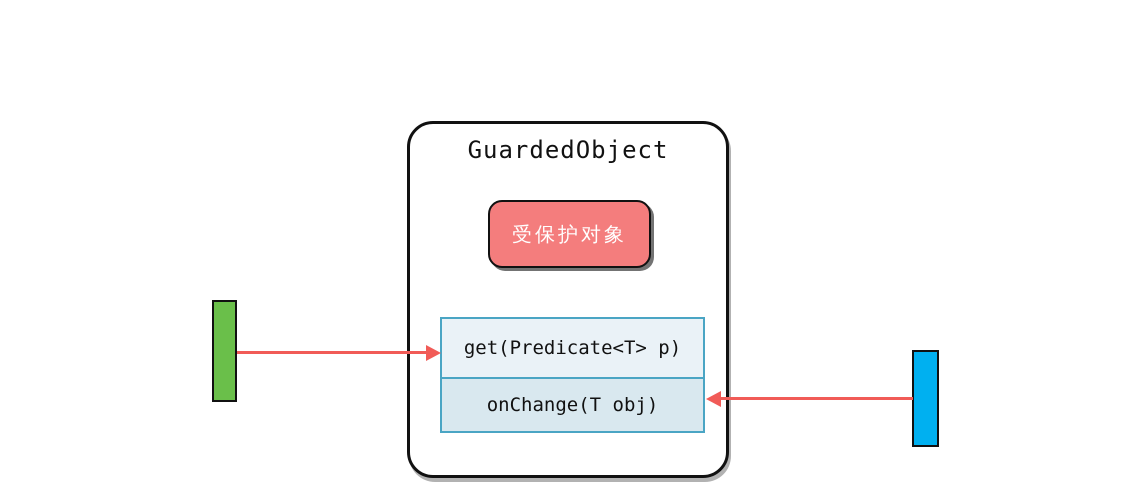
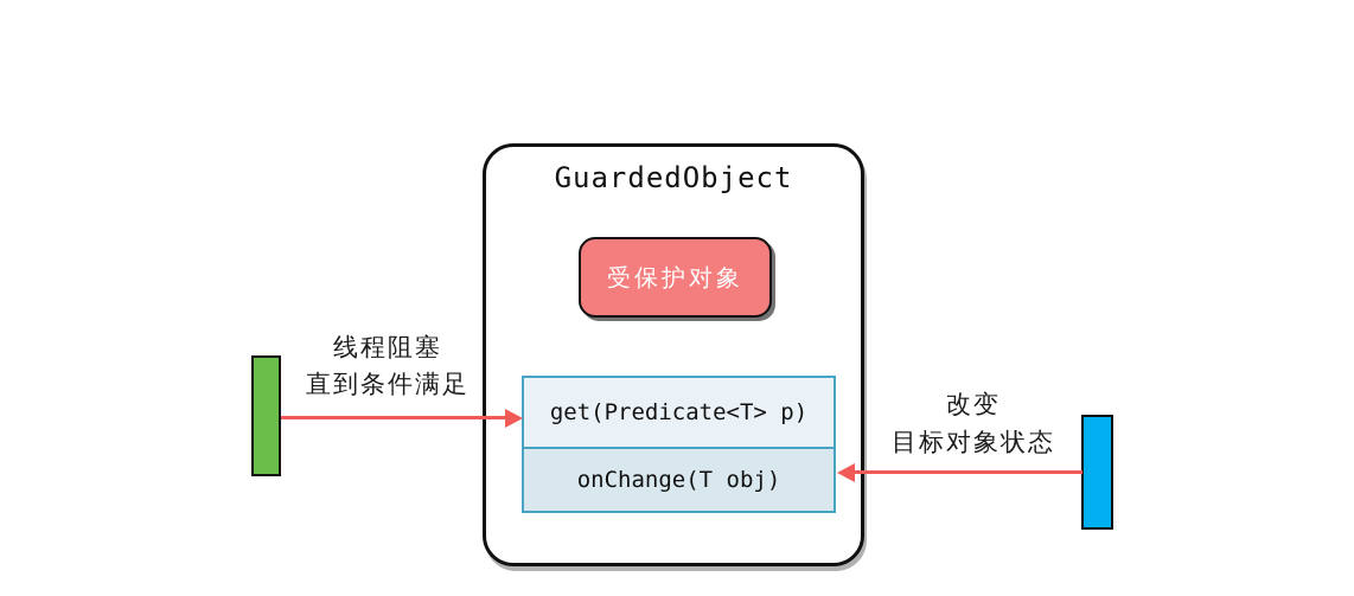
  GuardedObject
  受保护对象
  get(Predicate<T> p)
  onChange(T obj)
+ 线程阻塞
+ 直到条件满足
+ 改变
+ 目标对象状态
